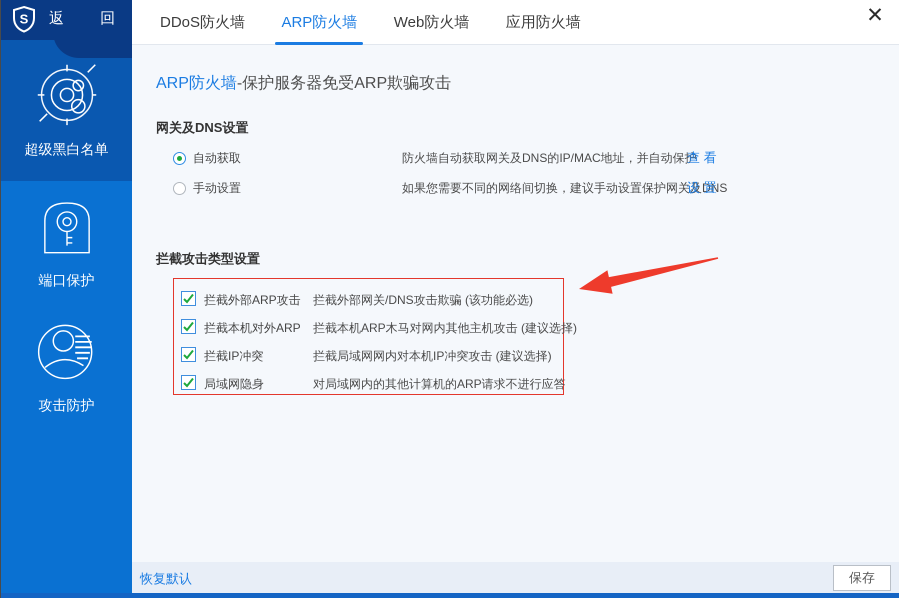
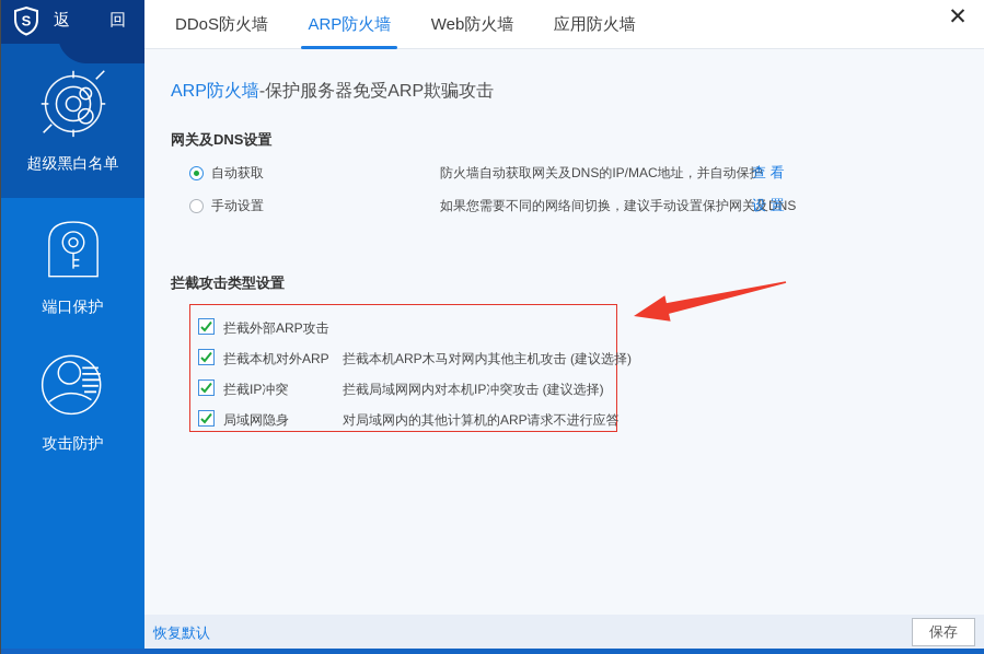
  超级黑白名单
  端口保护
  攻击防护
  S
  返 回
  DDoS防火墙 ARP防火墙 Web防火墙 应用防火墙
  ✕
  ARP防火墙-保护服务器免受ARP欺骗攻击
  网关及DNS设置
  自动获取
  防火墙自动获取网关及DNS的IP/MAC地址，并自动保护
  查 看
  手动设置
  如果您需要不同的网络间切换，建议手动设置保护网关及DNS
  设 置
  拦截攻击类型设置
  拦截外部ARP攻击
- 拦截外部网关/DNS攻击欺骗 (该功能必选)
  拦截本机对外ARP
  拦截本机ARP木马对网内其他主机攻击 (建议选择)
  拦截IP冲突
  拦截局域网网内对本机IP冲突攻击 (建议选择)
  局域网隐身
  对局域网内的其他计算机的ARP请求不进行应答
  恢复默认
  保存
